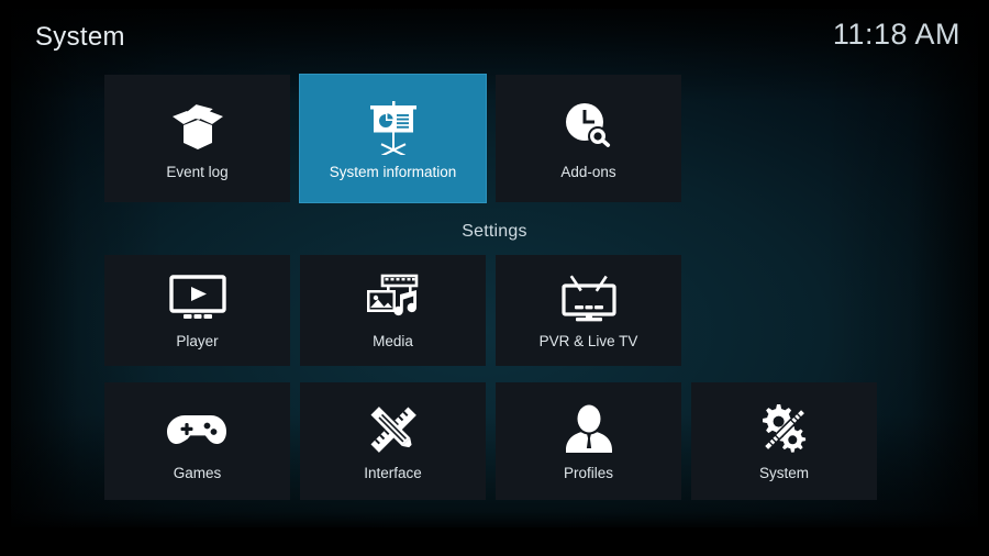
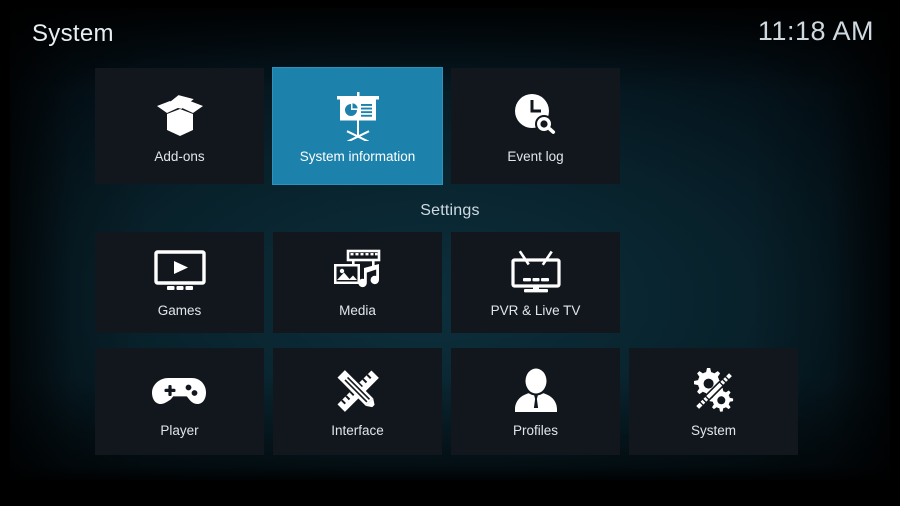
  System
  11:18 AM
- Event log
+ Add-ons
  System information
- Add-ons
+ Event log
  Settings
- Player
+ Games
  Media
  PVR & Live TV
- Games
+ Player
  Interface
  Profiles
  System
